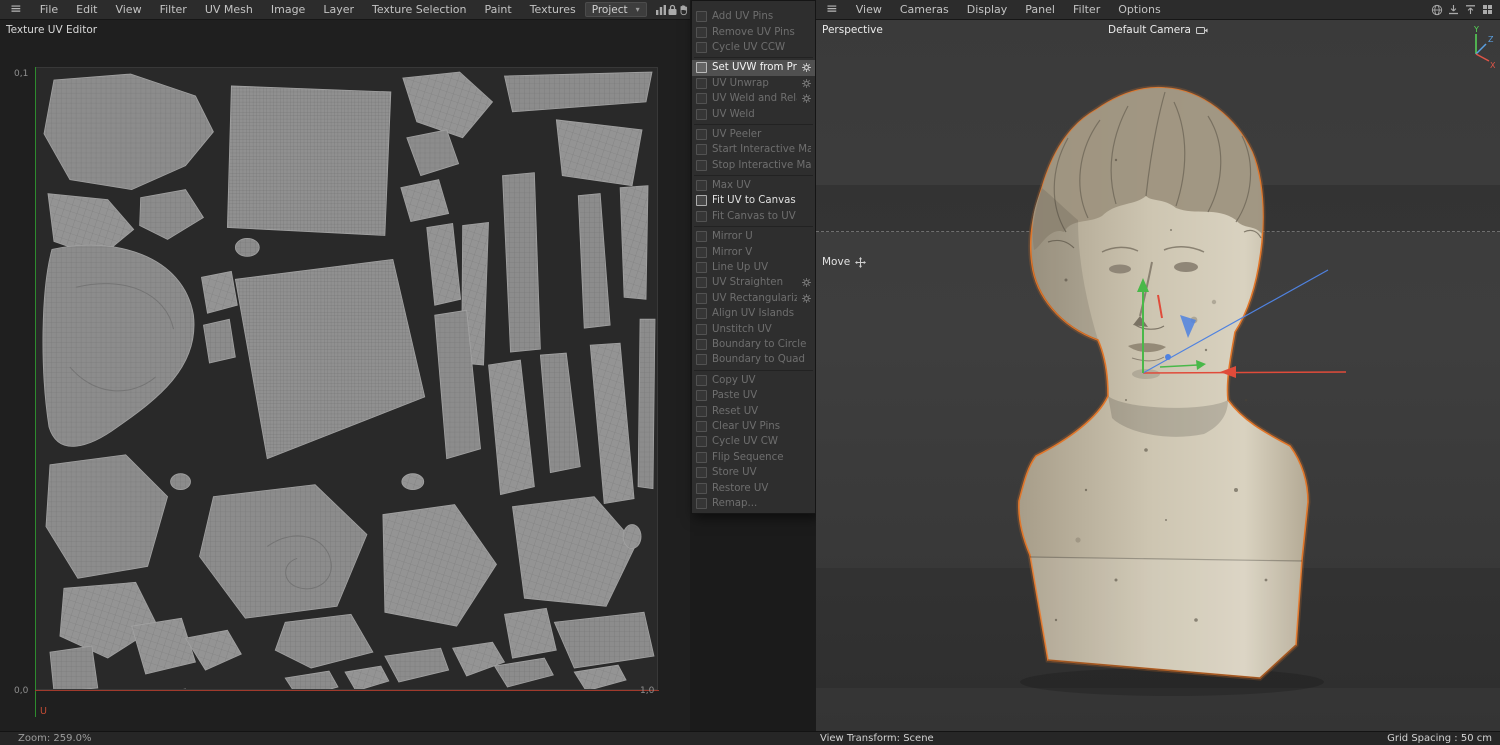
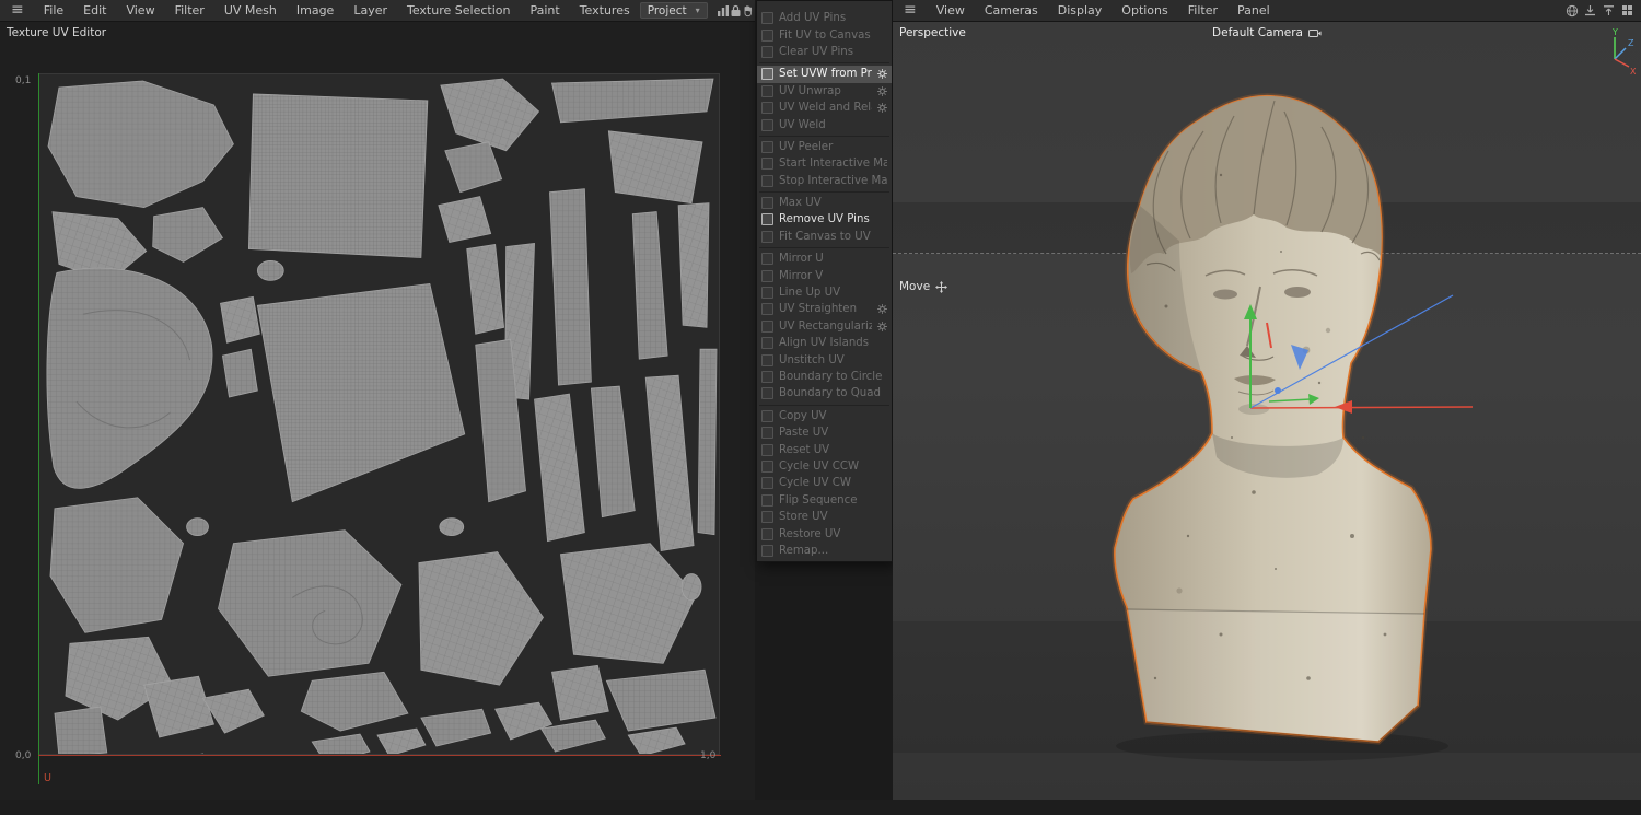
  ≡
  File
  Edit
  View
  Filter
  UV Mesh
  Image
  Layer
  Texture Selection
  Paint
  Textures
  Project
  ▾
  Texture UV Editor
  0,1
  0,0
  1,0
  U
  Add UV Pins
- Remove UV Pins
+ Fit UV to Canvas
- Cycle UV CCW
+ Clear UV Pins
  UV Unwrap
  UV Weld and Rel
  UV Weld
  UV Peeler
  Start Interactive Ma
  Stop Interactive Ma
  Max UV
- Fit UV to Canvas
+ Remove UV Pins
  Fit Canvas to UV
  Mirror U
  Mirror V
  Line Up UV
  UV Straighten
  UV Rectangulariz
  Align UV Islands
  Unstitch UV
  Boundary to Circle
  Boundary to Quad
  Copy UV
  Paste UV
  Reset UV
- Clear UV Pins
+ Cycle UV CCW
  Cycle UV CW
  Flip Sequence
  Store UV
  Restore UV
  Remap...
  ≡
  View
  Cameras
  Display
- Panel
+ Options
  Filter
- Options
+ Panel
  Perspective
  Default Camera
  Move
  Y
  Z
  X
- Zoom: 259.0%
- View Transform: Scene
- Grid Spacing : 50 cm
